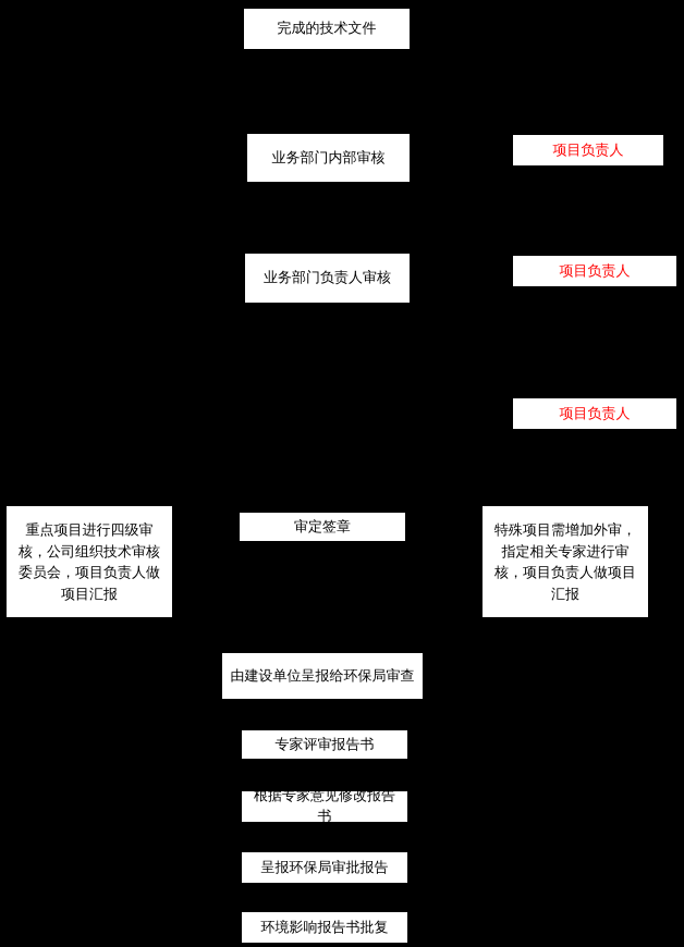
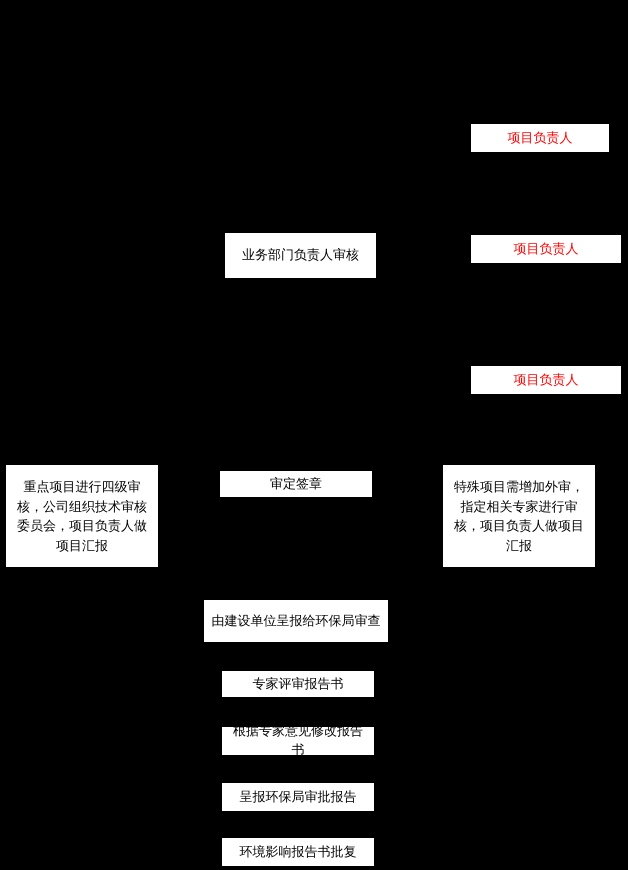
- 完成的技术文件
- 业务部门内部审核
  项目负责人
  业务部门负责人审核
  项目负责人
  项目负责人
  审定签章
  重点项目进行四级审核，公司组织技术审核委员会，项目负责人做项目汇报
  特殊项目需增加外审，指定相关专家进行审核，项目负责人做项目汇报
  由建设单位呈报给环保局审查
  专家评审报告书
  根据专家意见修改报告书
  呈报环保局审批报告
  环境影响报告书批复
